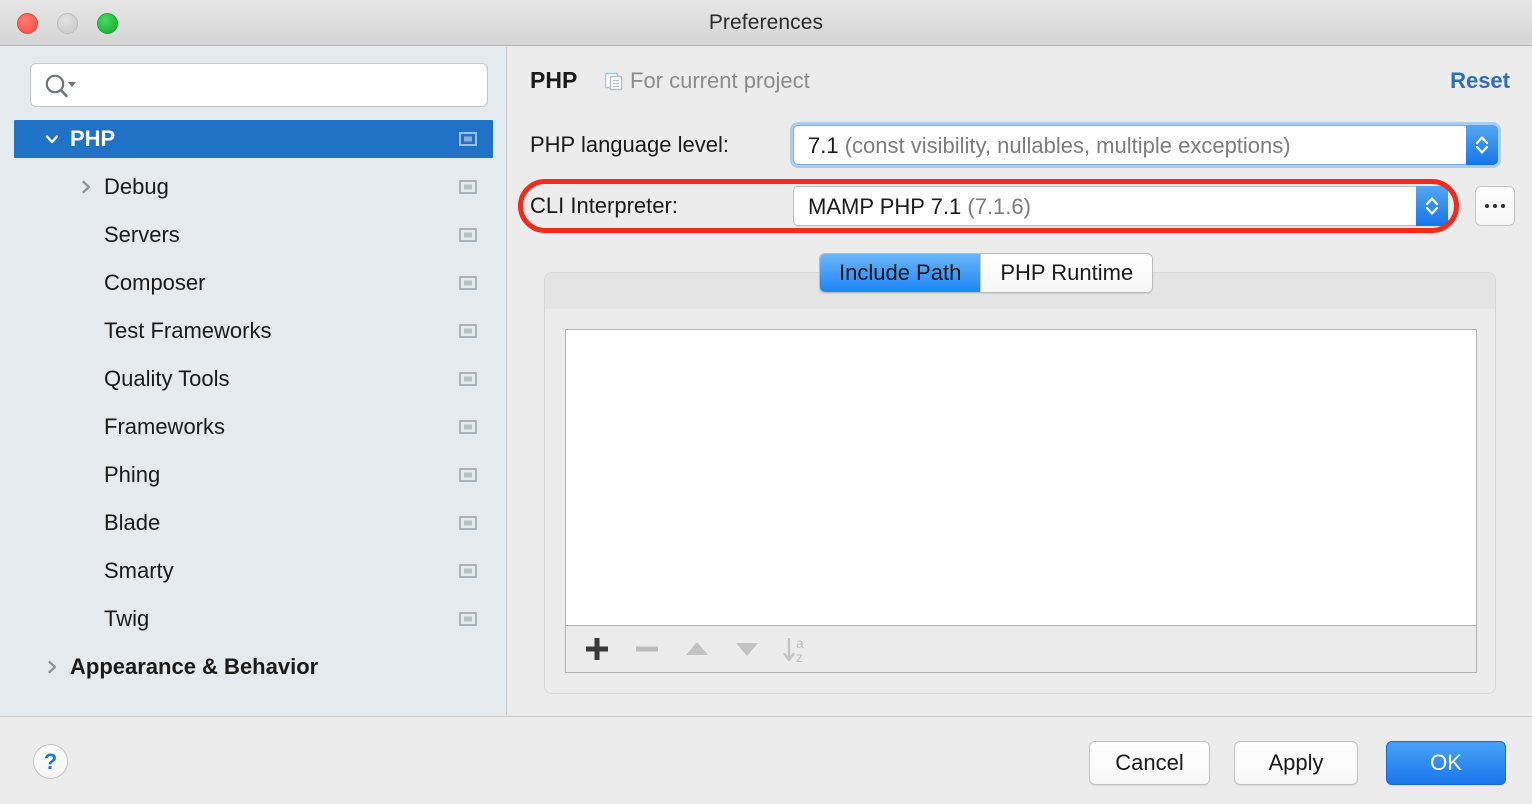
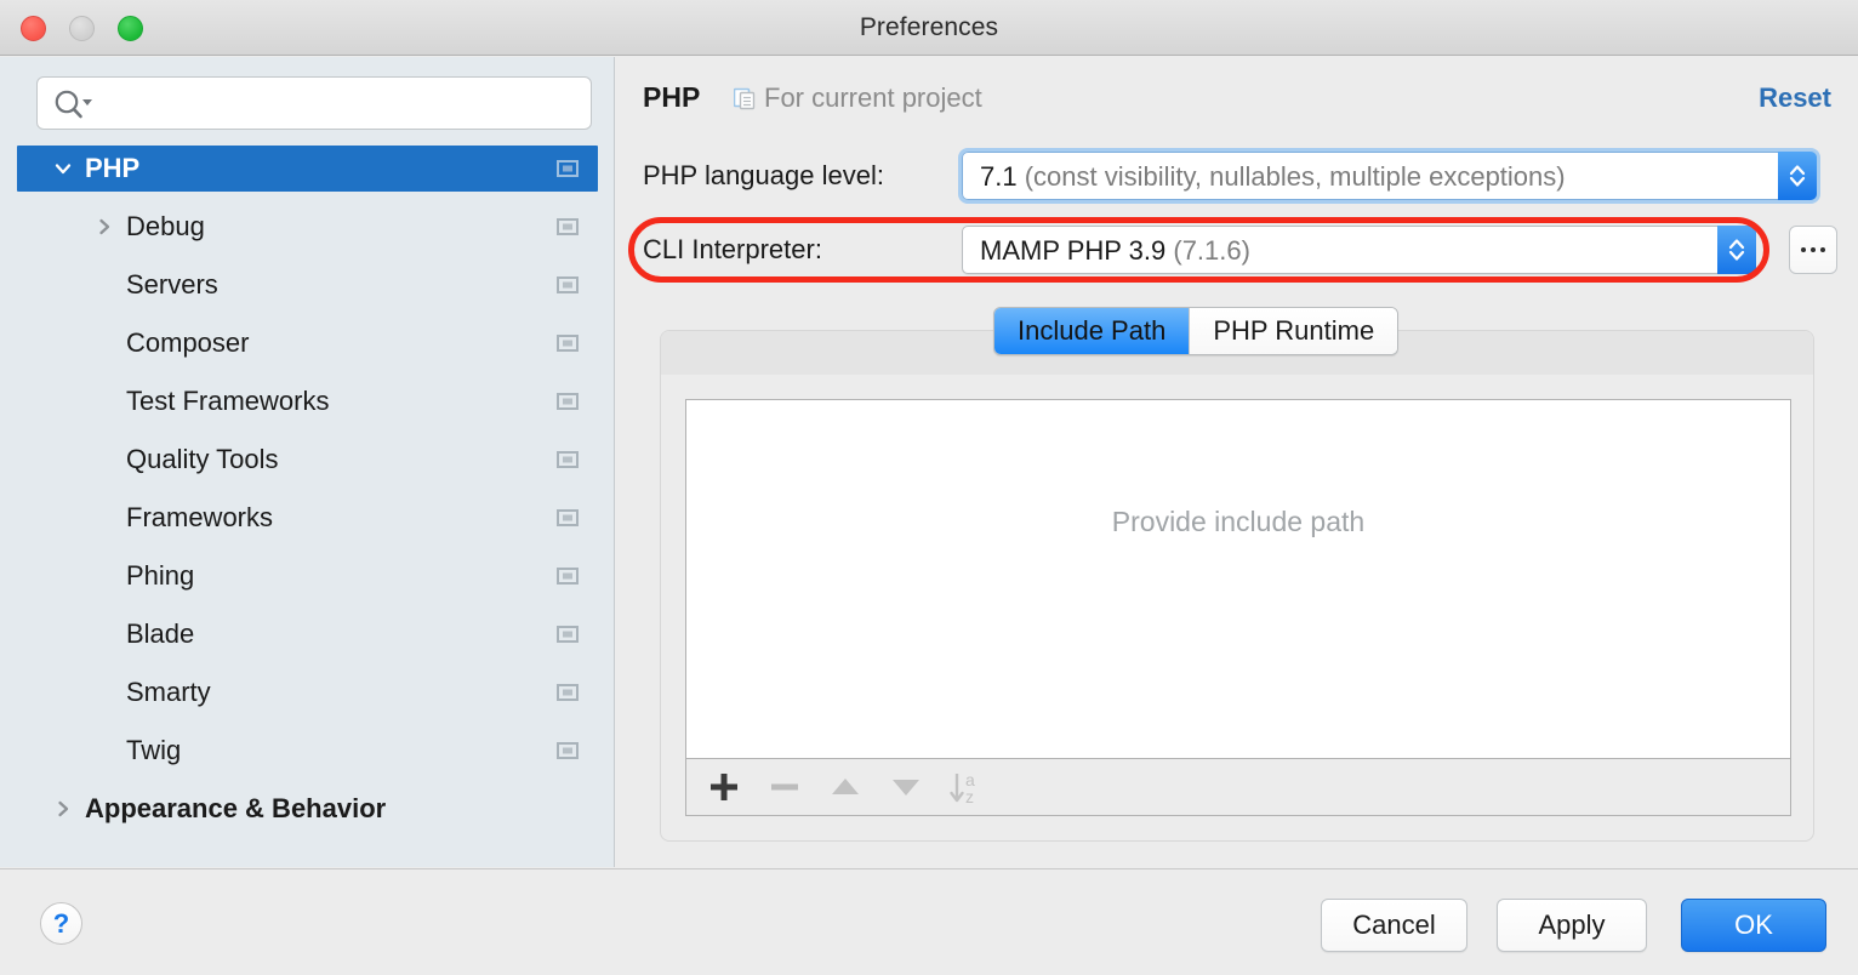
  Preferences
  PHP
  Debug
  Servers
  Composer
  Test Frameworks
  Quality Tools
  Frameworks
  Phing
  Blade
  Smarty
  Twig
  Appearance & Behavior
  PHP
  For current project
  Reset
  PHP language level:
  7.1 (const visibility, nullables, multiple exceptions)
  CLI Interpreter:
- MAMP PHP 7.1 (7.1.6)
+ MAMP PHP 3.9 (7.1.6)
+ Provide include path
  a
  z
  Include Path
  PHP Runtime
  ?
  Cancel
  Apply
  OK
